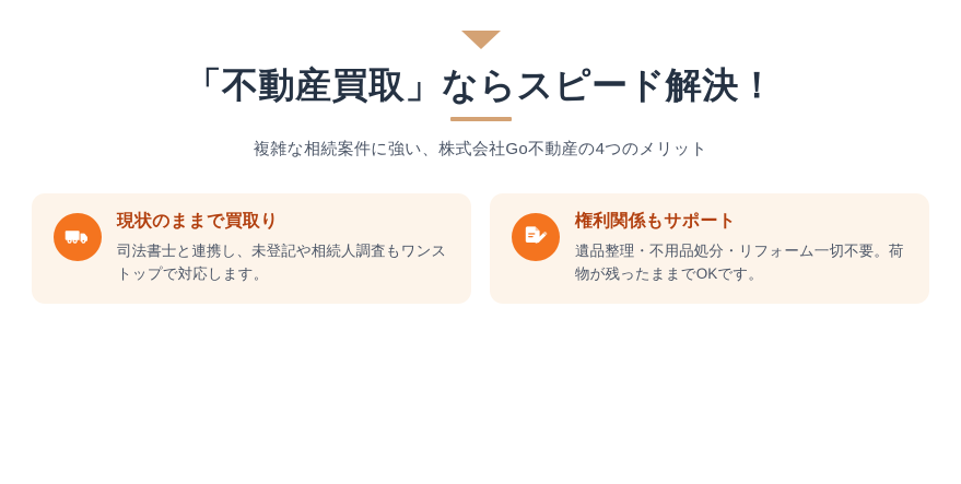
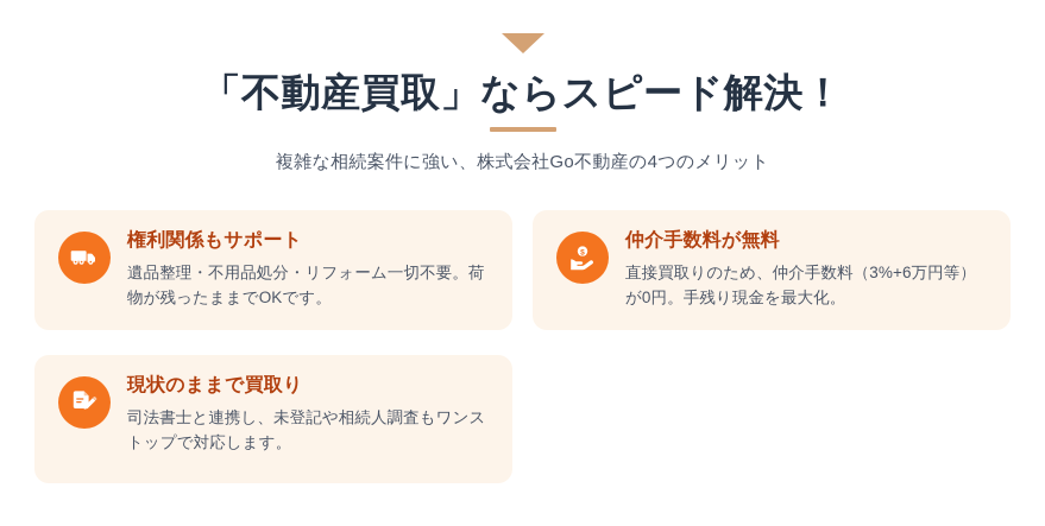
  「不動産買取」ならスピード解決！
  複雑な相続案件に強い、株式会社Go不動産の4つのメリット
- 現状のままで買取り
+ 権利関係もサポート
- 司法書士と連携し、未登記や相続人調査もワンストップで対応します。
+ 遺品整理・不用品処分・リフォーム一切不要。荷物が残ったままでOKです。
+ 仲介手数料が無料
+ 直接買取りのため、仲介手数料（3%+6万円等）が0円。手残り現金を最大化。
- 権利関係もサポート
+ 現状のままで買取り
- 遺品整理・不用品処分・リフォーム一切不要。荷物が残ったままでOKです。
+ 司法書士と連携し、未登記や相続人調査もワンストップで対応します。
